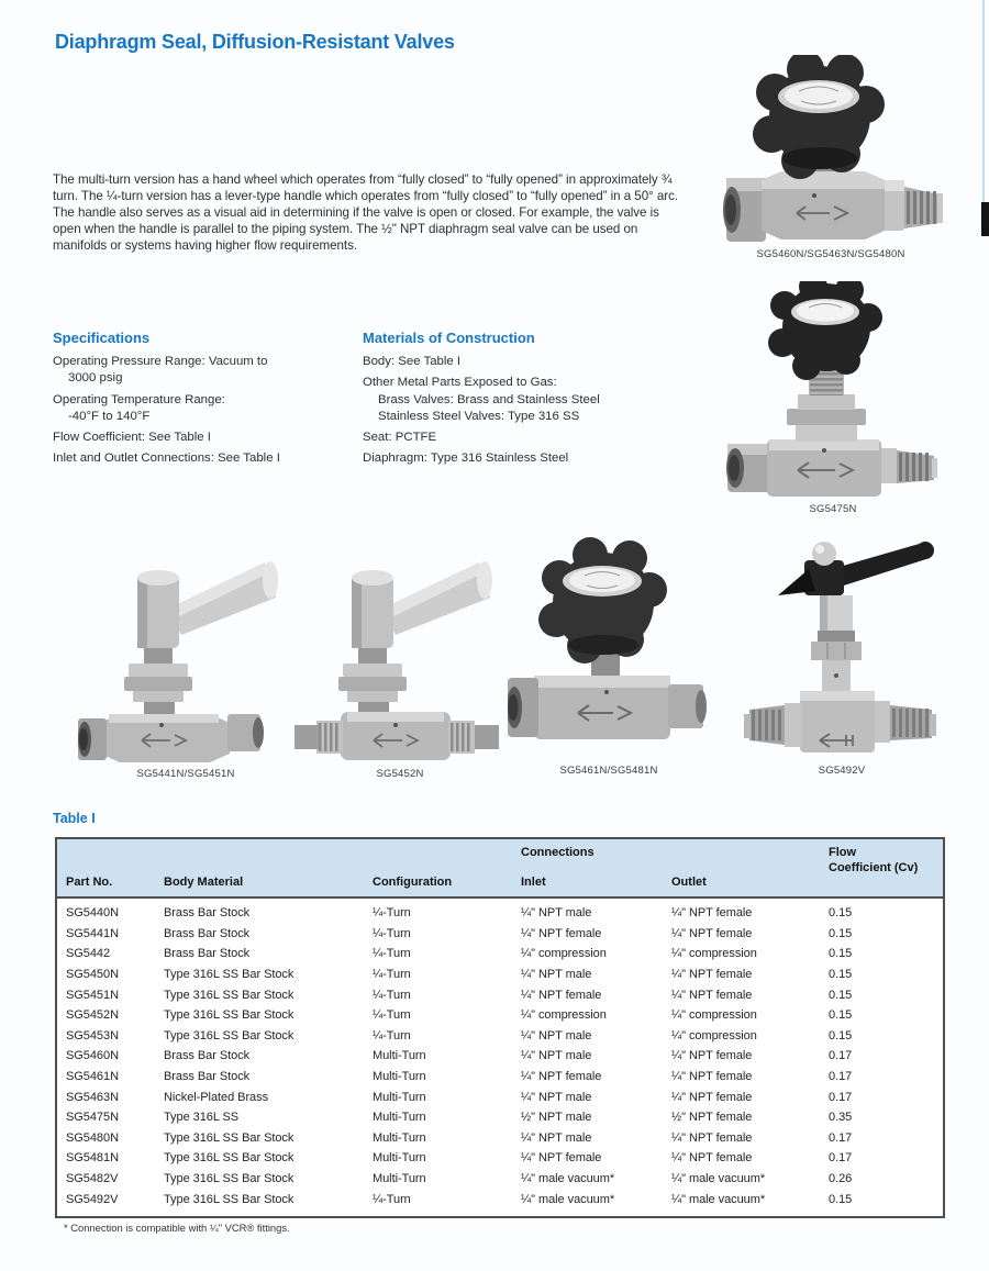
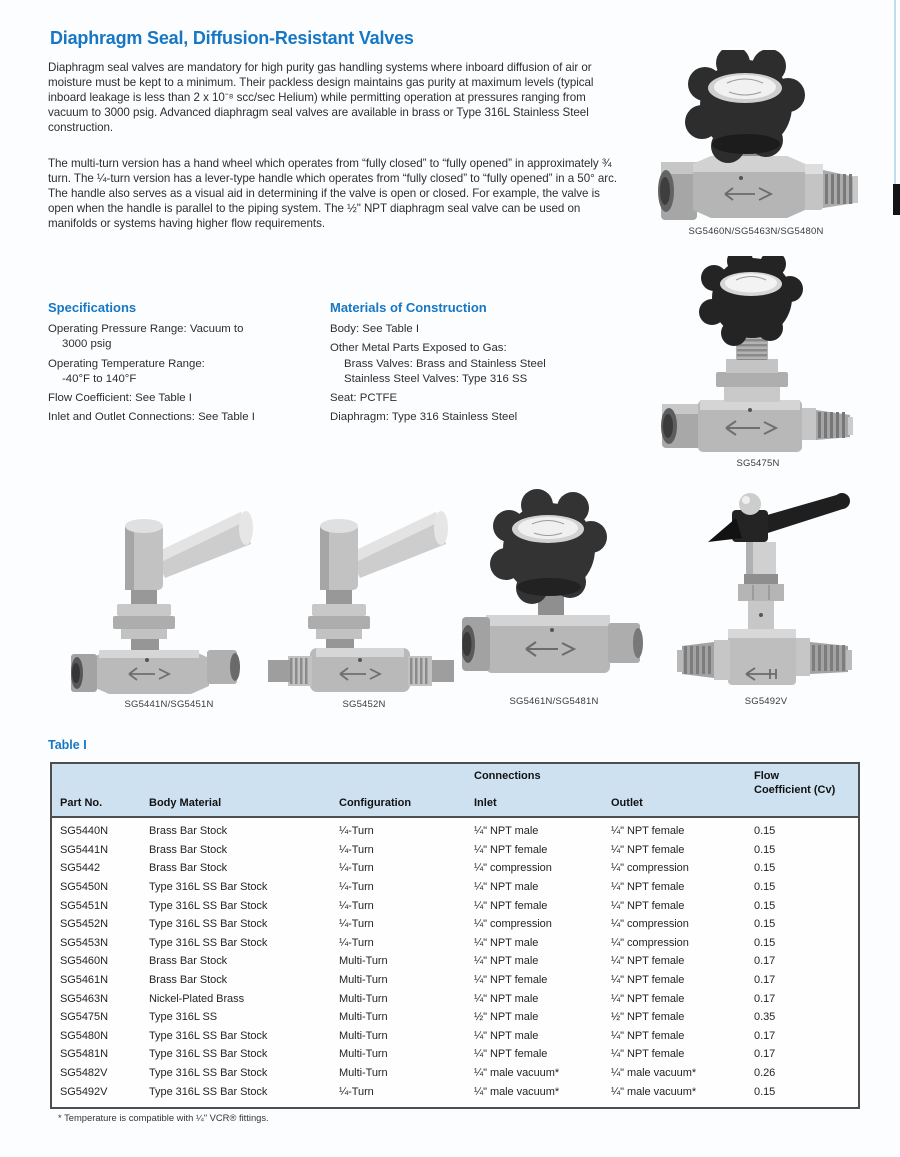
  Diaphragm Seal, Diffusion-Resistant Valves
+ Diaphragm seal valves are mandatory for high purity gas handling systems where inboard diffusion of air or moisture must be kept to a minimum. Their packless design maintains gas purity at maximum levels (typical inboard leakage is less than 2 x 10⁻⁸ scc/sec Helium) while permitting operation at pressures ranging from vacuum to 3000 psig. Advanced diaphragm seal valves are available in brass or Type 316L Stainless Steel construction.
  The multi-turn version has a hand wheel which operates from “fully closed” to “fully opened” in approximately ¾ turn. The ¼-turn version has a lever-type handle which operates from “fully closed” to “fully opened” in a 50° arc. The handle also serves as a visual aid in determining if the valve is open or closed. For example, the valve is open when the handle is parallel to the piping system. The ½" NPT diaphragm seal valve can be used on manifolds or systems having higher flow requirements.
  Specifications
  Operating Pressure Range: Vacuum to
  3000 psig
  Operating Temperature Range:
  -40°F to 140°F
  Flow Coefficient: See Table I
  Inlet and Outlet Connections: See Table I
  Materials of Construction
  Body: See Table I
  Other Metal Parts Exposed to Gas:
  Brass Valves: Brass and Stainless Steel
  Stainless Steel Valves: Type 316 SS
  Seat: PCTFE
  Diaphragm: Type 316 Stainless Steel
  SG5460N/SG5463N/SG5480N
  SG5475N
  SG5441N/SG5451N
  SG5452N
  SG5461N/SG5481N
  SG5492V
  Table I
  Part No.
  Body Material
  Configuration
  Connections
  Inlet
  Outlet
  Flow
  Coefficient (Cv)
  SG5440N
  Brass Bar Stock
  ¼-Turn
  ¼" NPT male
  ¼" NPT female
  0.15
  SG5441N
  Brass Bar Stock
  ¼-Turn
  ¼" NPT female
  ¼" NPT female
  0.15
  SG5442
  Brass Bar Stock
  ¼-Turn
  ¼" compression
  ¼" compression
  0.15
  SG5450N
  Type 316L SS Bar Stock
  ¼-Turn
  ¼" NPT male
  ¼" NPT female
  0.15
  SG5451N
  Type 316L SS Bar Stock
  ¼-Turn
  ¼" NPT female
  ¼" NPT female
  0.15
  SG5452N
  Type 316L SS Bar Stock
  ¼-Turn
  ¼" compression
  ¼" compression
  0.15
  SG5453N
  Type 316L SS Bar Stock
  ¼-Turn
  ¼" NPT male
  ¼" compression
  0.15
  SG5460N
  Brass Bar Stock
  Multi-Turn
  ¼" NPT male
  ¼" NPT female
  0.17
  SG5461N
  Brass Bar Stock
  Multi-Turn
  ¼" NPT female
  ¼" NPT female
  0.17
  SG5463N
  Nickel-Plated Brass
  Multi-Turn
  ¼" NPT male
  ¼" NPT female
  0.17
  SG5475N
  Type 316L SS
  Multi-Turn
  ½" NPT male
  ½" NPT female
  0.35
  SG5480N
  Type 316L SS Bar Stock
  Multi-Turn
  ¼" NPT male
  ¼" NPT female
  0.17
  SG5481N
  Type 316L SS Bar Stock
  Multi-Turn
  ¼" NPT female
  ¼" NPT female
  0.17
  SG5482V
  Type 316L SS Bar Stock
  Multi-Turn
  ¼" male vacuum*
  ¼" male vacuum*
  0.26
  SG5492V
  Type 316L SS Bar Stock
  ¼-Turn
  ¼" male vacuum*
  ¼" male vacuum*
  0.15
- * Connection is compatible with ¼" VCR® fittings.
+ * Temperature is compatible with ¼" VCR® fittings.
